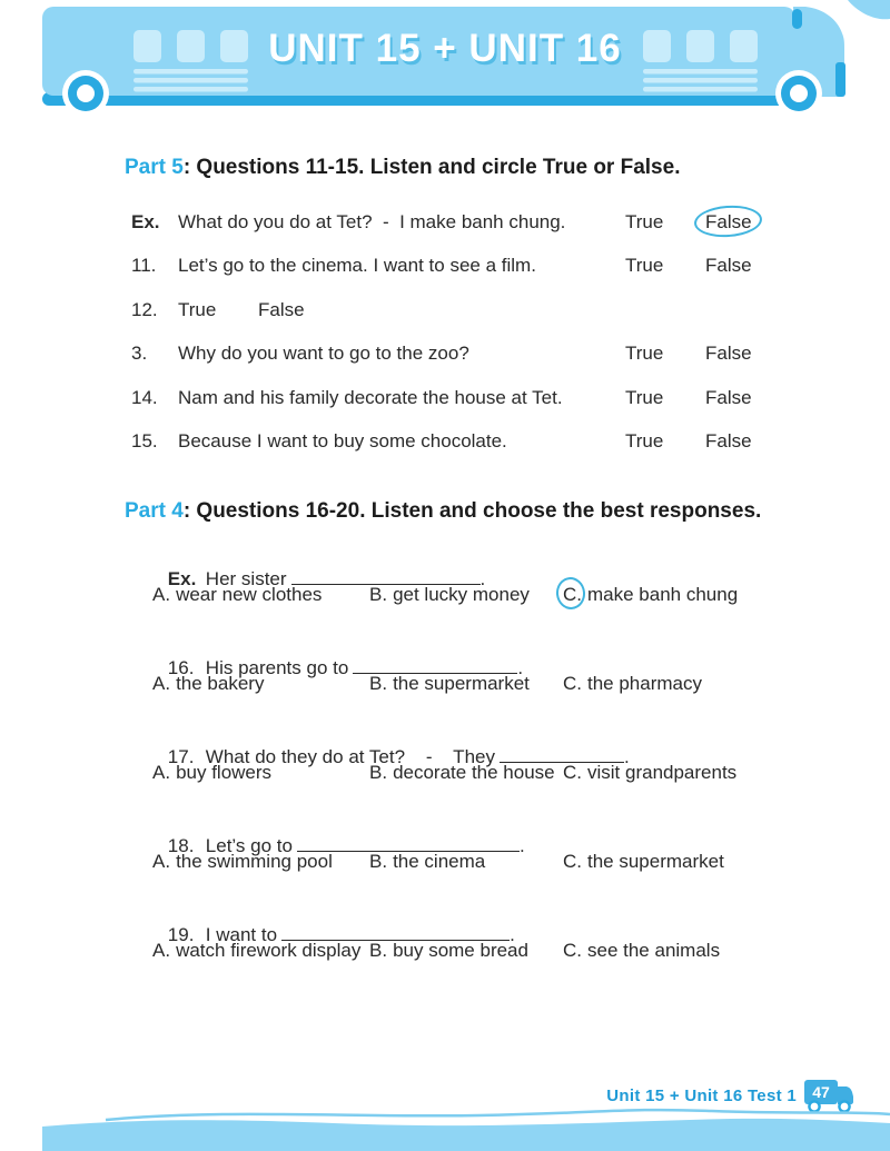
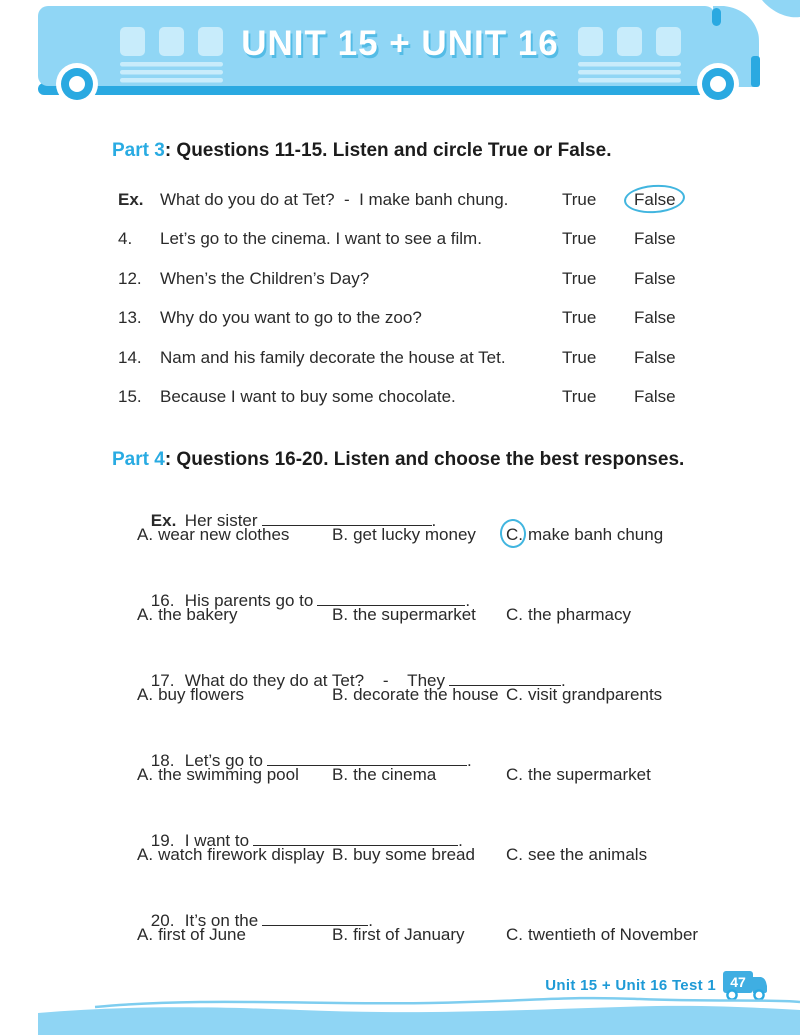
  UNIT 15 + UNIT 16
- Part 5: Questions 11-15. Listen and circle True or False.
+ Part 3: Questions 11-15. Listen and circle True or False.
  Ex.
  What do you do at Tet? - I make banh chung.
  True
  False
- 11.
+ 4.
  Let’s go to the cinema. I want to see a film.
  True
  False
  12.
+ When’s the Children’s Day?
  True
  False
- 3.
+ 13.
  Why do you want to go to the zoo?
  True
  False
  14.
  Nam and his family decorate the house at Tet.
  True
  False
  15.
  Because I want to buy some chocolate.
  True
  False
  Part 4: Questions 16-20. Listen and choose the best responses.
  Ex. Her sister .
  A. wear new clothes
  B. get lucky money
  C. make banh chung
  16. His parents go to .
  A. the bakery
  B. the supermarket
  C. the pharmacy
  17. What do they do at Tet? - They .
  A. buy flowers
  B. decorate the house
  C. visit grandparents
  18. Let’s go to .
  A. the swimming pool
  B. the cinema
  C. the supermarket
  19. I want to .
  A. watch firework display
  B. buy some bread
  C. see the animals
+ 20. It’s on the .
+ A. first of June
+ B. first of January
+ C. twentieth of November
  Unit 15 + Unit 16 Test 1
  47
